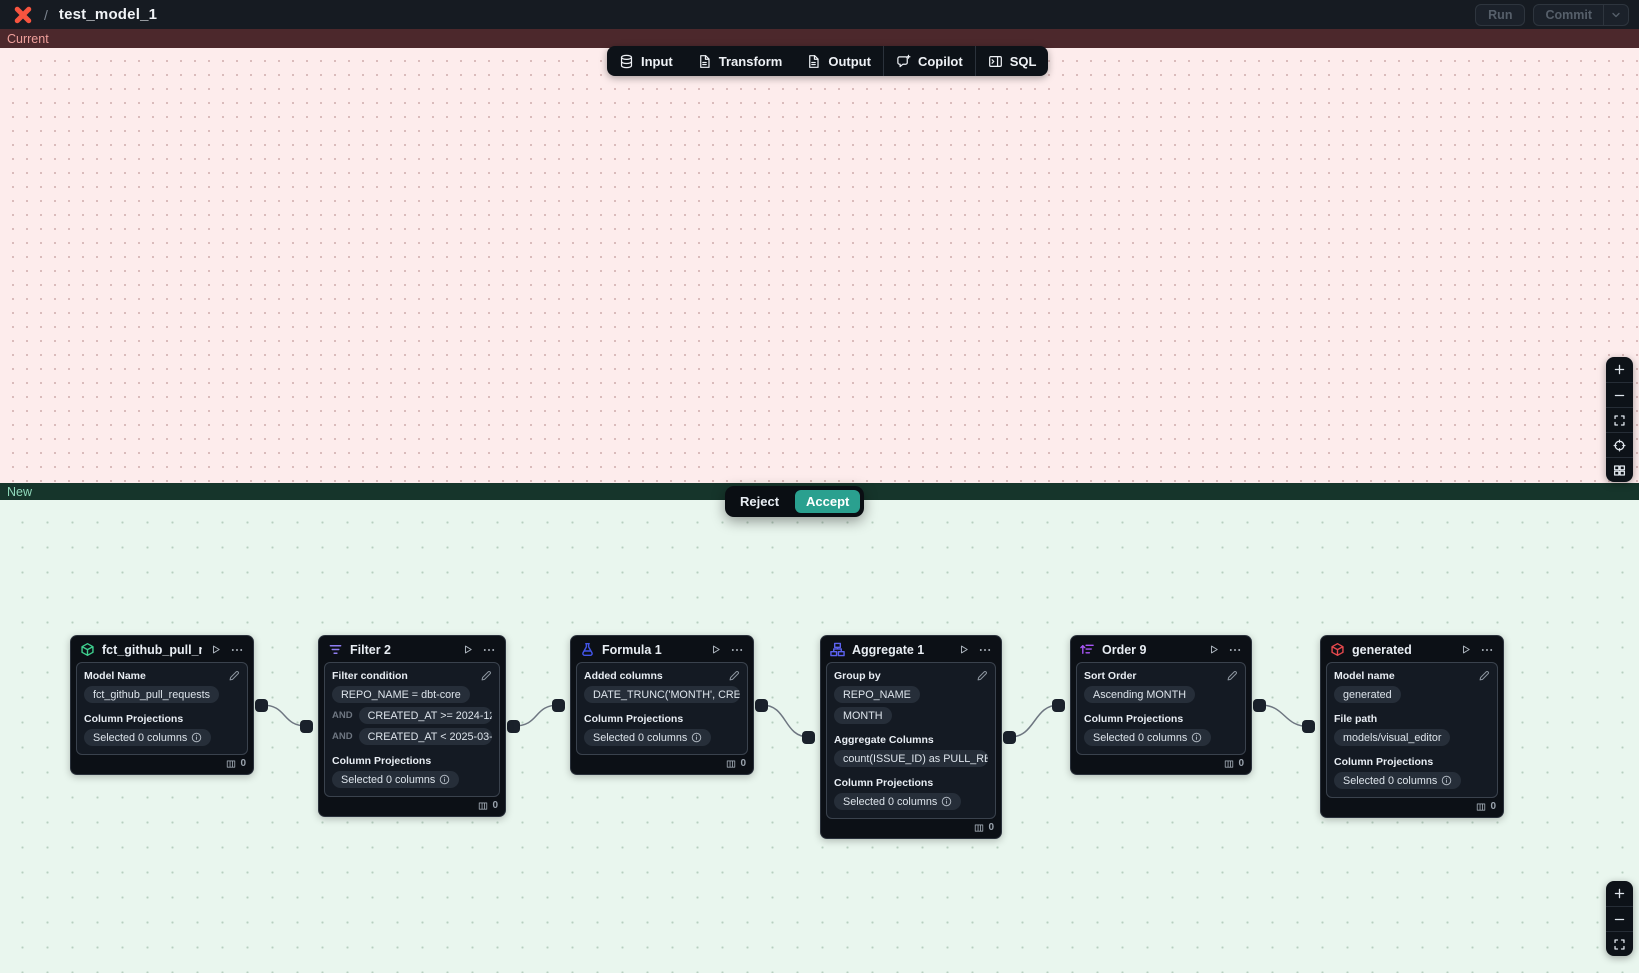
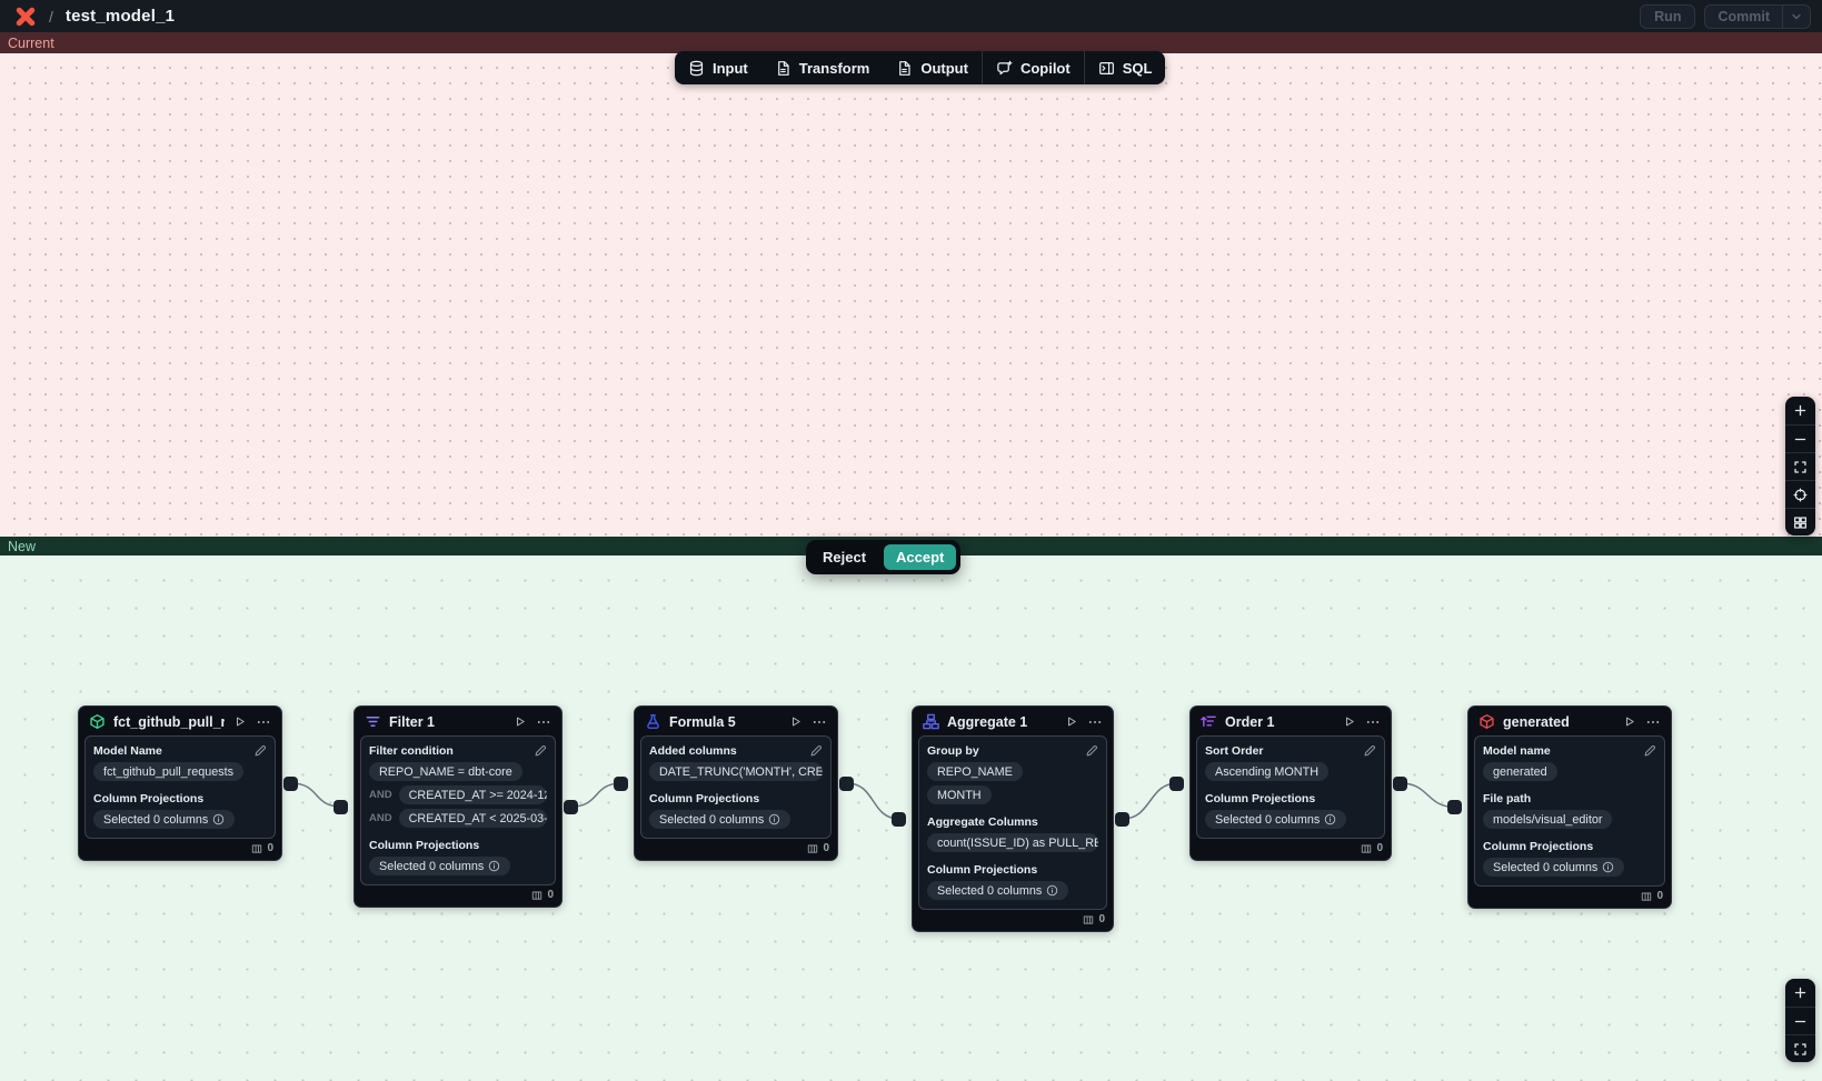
  /
  test_model_1
  Run
  Commit
  Current
  Input
  Transform
  Output
  Copilot
  SQL
  New
  Reject
  Accept
  fct_github_pull_r
  Model Name
  fct_github_pull_requests
  Column Projections
  Selected 0 columns
  0
- Filter 2
+ Filter 1
  Filter condition
  REPO_NAME = dbt-core
  AND
  CREATED_AT >= 2024-1
  AND
  CREATED_AT < 2025-03-
  Column Projections
  Selected 0 columns
  0
- Formula 1
+ Formula 5
  Added columns
  DATE_TRUNC('MONTH', CRE
  Column Projections
  Selected 0 columns
  0
  Aggregate 1
  Group by
  REPO_NAME
  MONTH
  Aggregate Columns
  count(ISSUE_ID) as PULL_RE
  Column Projections
  Selected 0 columns
  0
- Order 9
+ Order 1
  Sort Order
  Ascending MONTH
  Column Projections
  Selected 0 columns
  0
  generated
  Model name
  generated
  File path
  models/visual_editor
  Column Projections
  Selected 0 columns
  0
